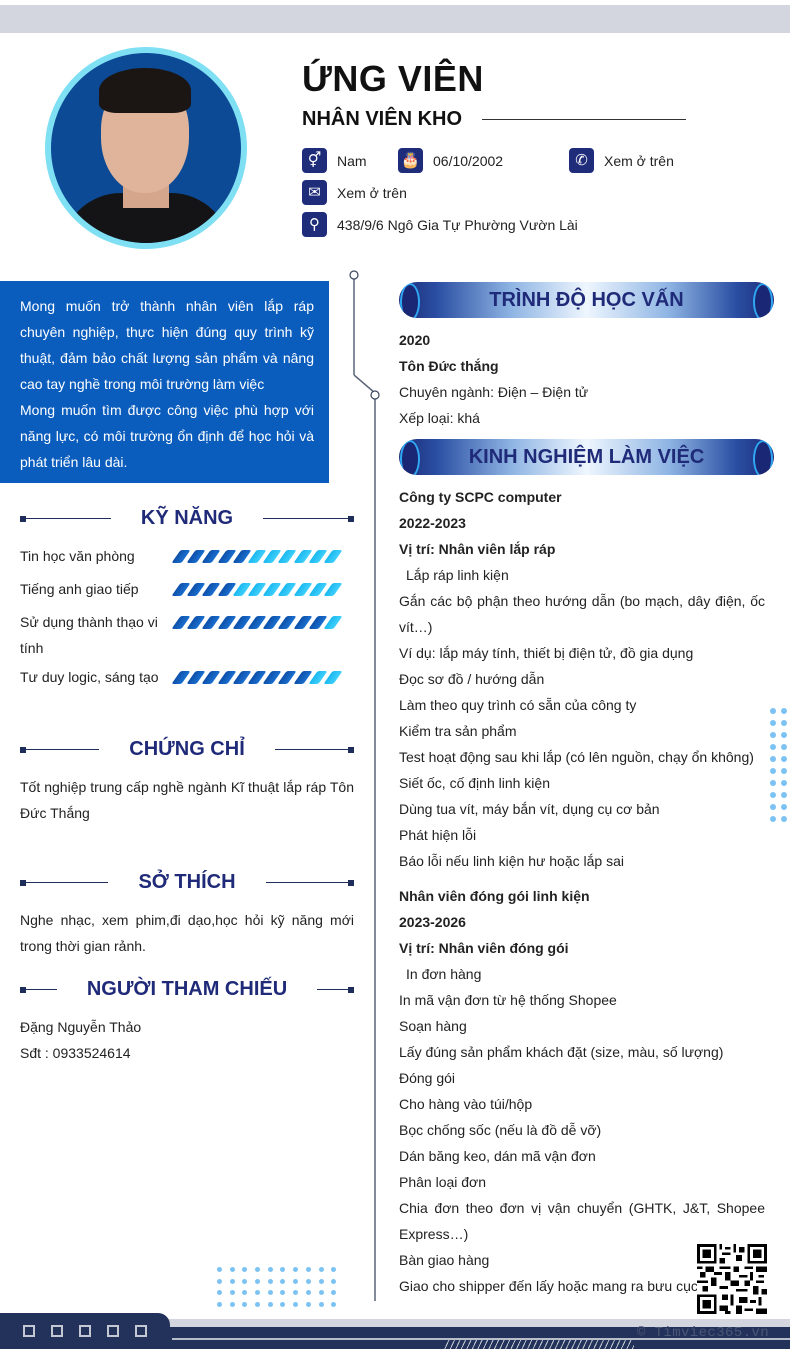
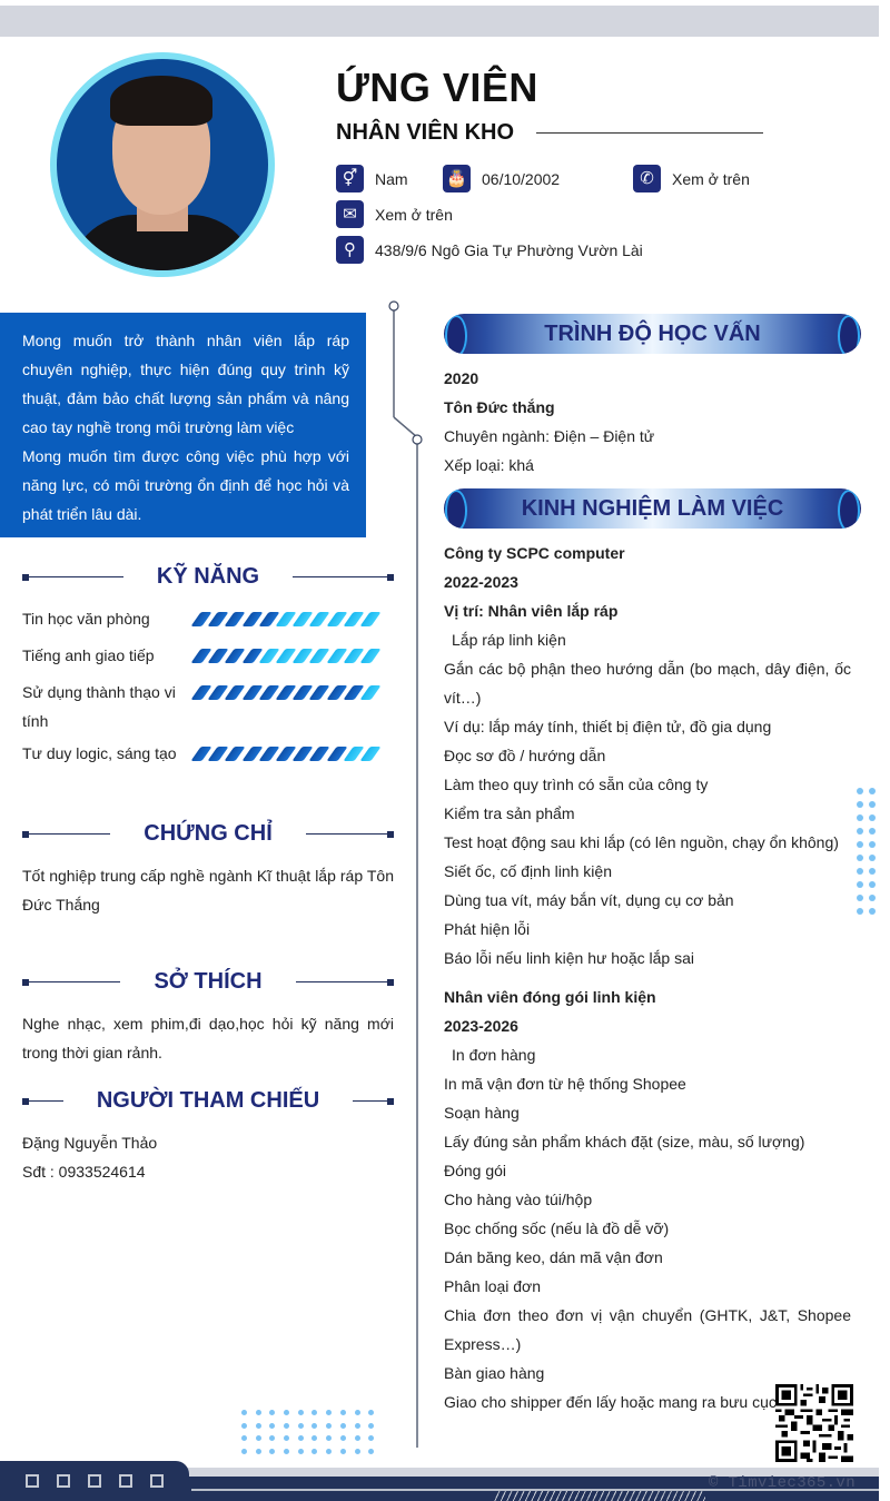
  ỨNG VIÊN
  NHÂN VIÊN KHO
  ⚥
  Nam
  🎂
  06/10/2002
  ✆
  Xem ở trên
  ✉
  Xem ở trên
  ⚲
  438/9/6 Ngô Gia Tự Phường Vườn Lài
  Mong muốn trở thành nhân viên lắp ráp chuyên nghiệp, thực hiện đúng quy trình kỹ thuật, đảm bảo chất lượng sản phẩm và nâng cao tay nghề trong môi trường làm việc
  Mong muốn tìm được công việc phù hợp với năng lực, có môi trường ổn định để học hỏi và phát triển lâu dài.
  KỸ NĂNG
  Tin học văn phòng
  Tiếng anh giao tiếp
  Sử dụng thành thạo vi tính
  Tư duy logic, sáng tạo
  CHỨNG CHỈ
  Tốt nghiệp trung cấp nghề ngành Kĩ thuật lắp ráp Tôn Đức Thắng
  SỞ THÍCH
  Nghe nhạc, xem phim,đi dạo,học hỏi kỹ năng mới trong thời gian rảnh.
  NGƯỜI THAM CHIẾU
  Đặng Nguyễn Thảo
  Sđt : 0933524614
  TRÌNH ĐỘ HỌC VẤN
  2020
  Tôn Đức thắng
  Chuyên ngành: Điện – Điện tử
  Xếp loại: khá
  KINH NGHIỆM LÀM VIỆC
  Công ty SCPC computer
  2022-2023
  Vị trí: Nhân viên lắp ráp
  Lắp ráp linh kiện
  Gắn các bộ phận theo hướng dẫn (bo mạch, dây điện, ốc vít…)
  Ví dụ: lắp máy tính, thiết bị điện tử, đồ gia dụng
  Đọc sơ đồ / hướng dẫn
  Làm theo quy trình có sẵn của công ty
  Kiểm tra sản phẩm
  Test hoạt động sau khi lắp (có lên nguồn, chạy ổn không)
  Siết ốc, cố định linh kiện
  Dùng tua vít, máy bắn vít, dụng cụ cơ bản
  Phát hiện lỗi
  Báo lỗi nếu linh kiện hư hoặc lắp sai
  Nhân viên đóng gói linh kiện
  2023-2026
- Vị trí: Nhân viên đóng gói
  In đơn hàng
  In mã vận đơn từ hệ thống Shopee
  Soạn hàng
  Lấy đúng sản phẩm khách đặt (size, màu, số lượng)
  Đóng gói
  Cho hàng vào túi/hộp
  Bọc chống sốc (nếu là đồ dễ vỡ)
  Dán băng keo, dán mã vận đơn
  Phân loại đơn
  Chia đơn theo đơn vị vận chuyển (GHTK, J&T, Shopee Express…)
  Bàn giao hàng
  Giao cho shipper đến lấy hoặc mang ra bưu cục
  © Timviec365.vn
